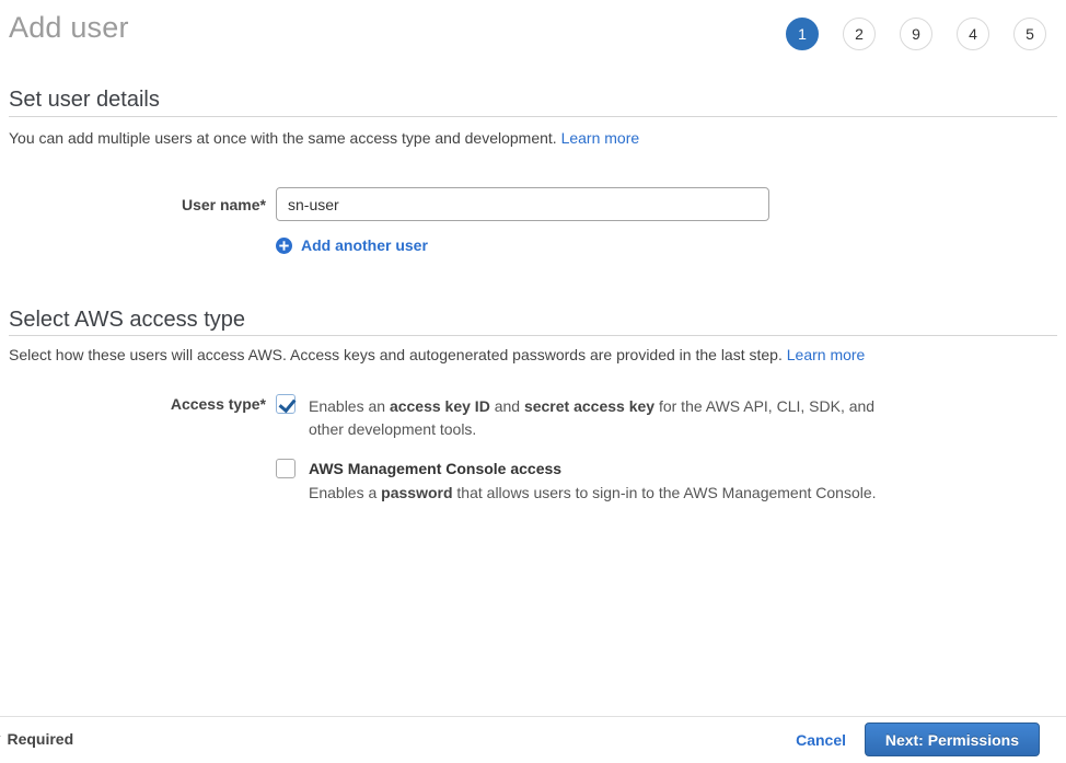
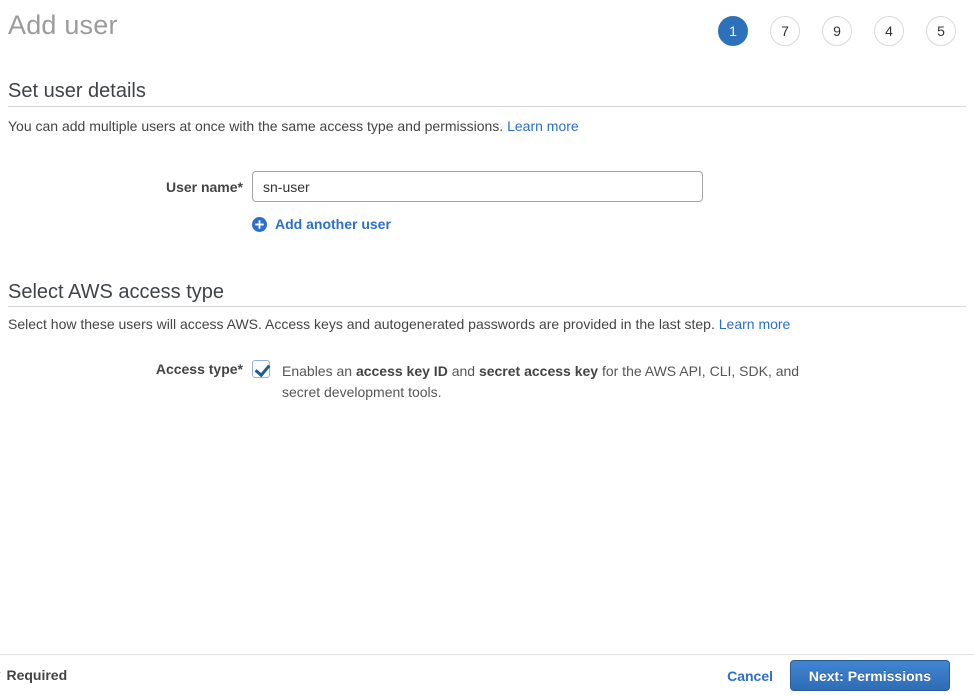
  Add user
  1
- 2
+ 7
  9
  4
  5
  Set user details
- You can add multiple users at once with the same access type and development. Learn more
+ You can add multiple users at once with the same access type and permissions. Learn more
  User name*
  sn-user
  Add another user
  Select AWS access type
  Select how these users will access AWS. Access keys and autogenerated passwords are provided in the last step. Learn more
  Access type*
- Enables an access key ID and secret access key for the AWS API, CLI, SDK, and other development tools.
+ Enables an access key ID and secret access key for the AWS API, CLI, SDK, and secret development tools.
- AWS Management Console access
- Enables a password that allows users to sign-in to the AWS Management Console.
  Required
  Cancel
  Next: Permissions
